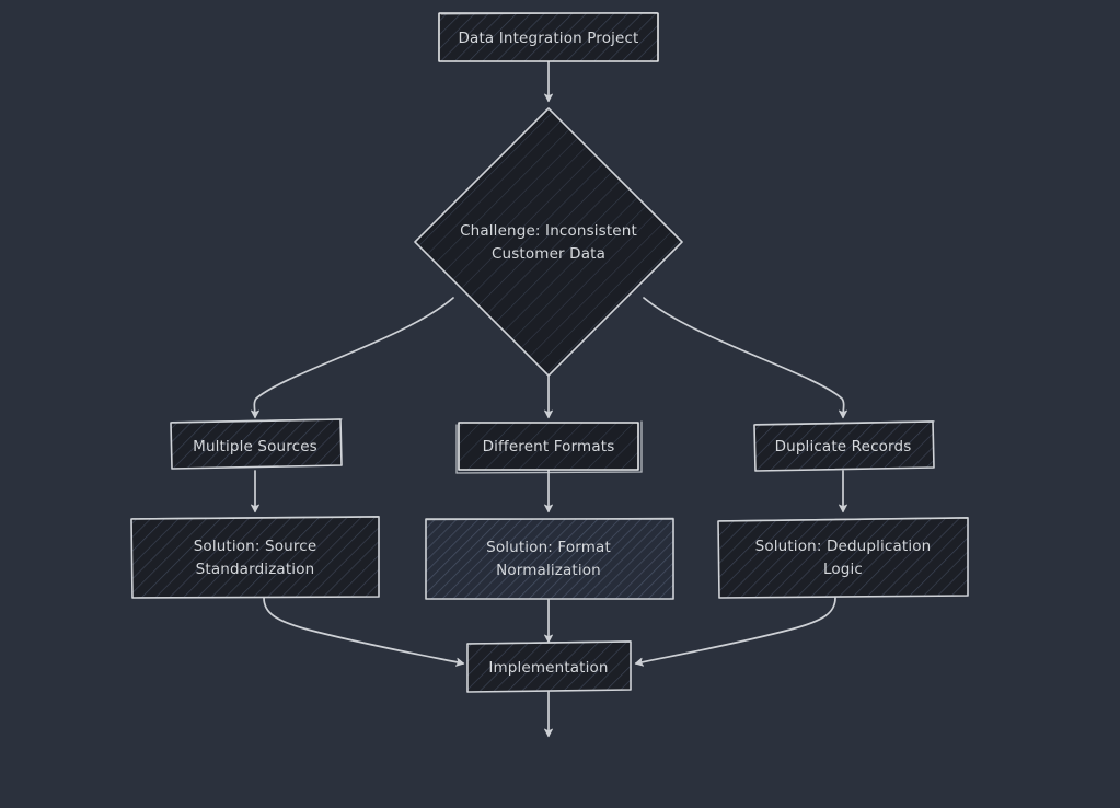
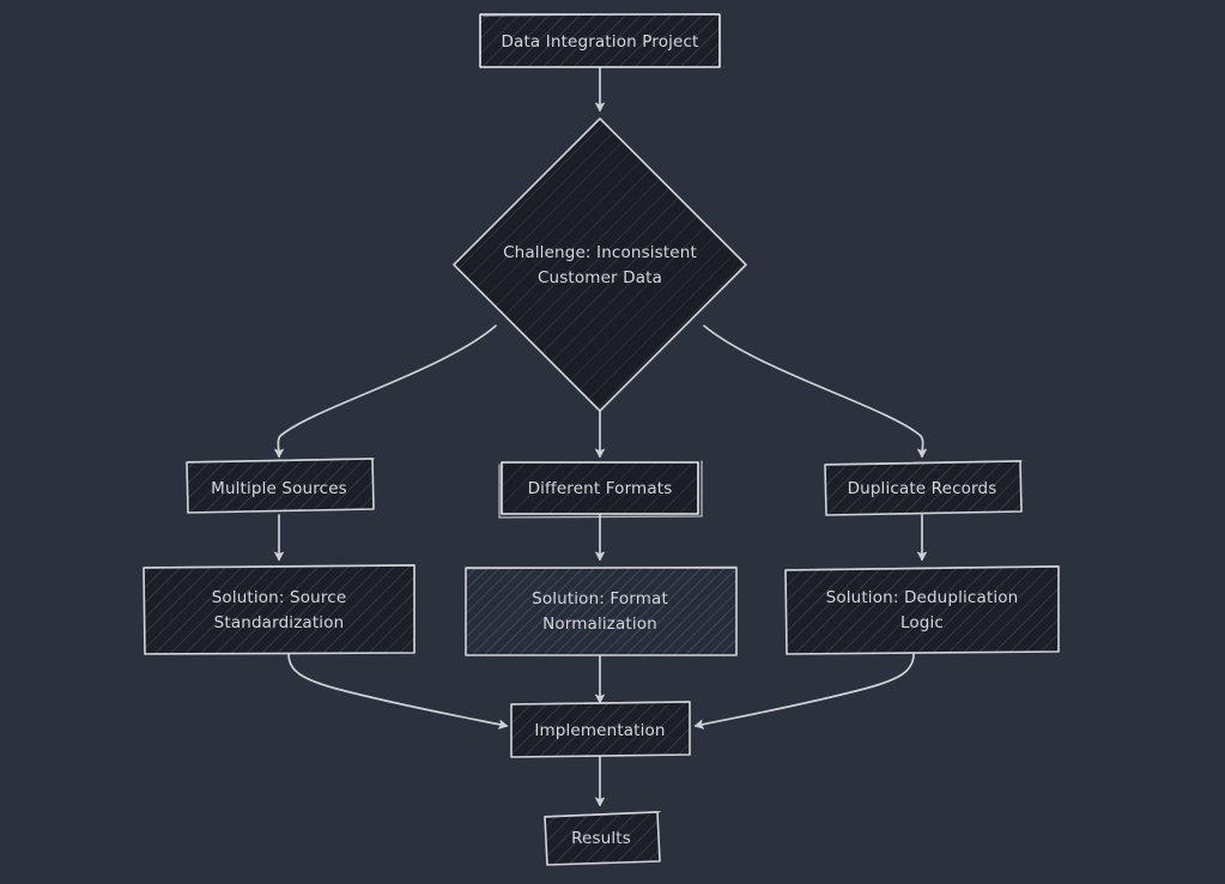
  Data Integration Project
  Challenge: Inconsistent
  Customer Data
  Multiple Sources
  Different Formats
  Duplicate Records
  Solution: Source
  Standardization
  Solution: Format
  Normalization
  Solution: Deduplication
  Logic
  Implementation
+ Results
